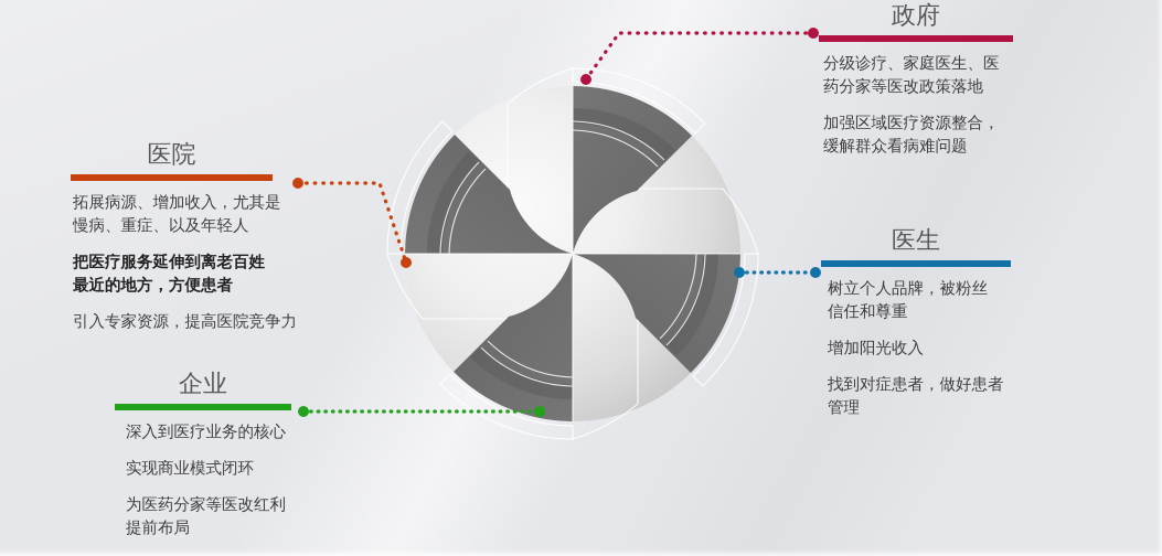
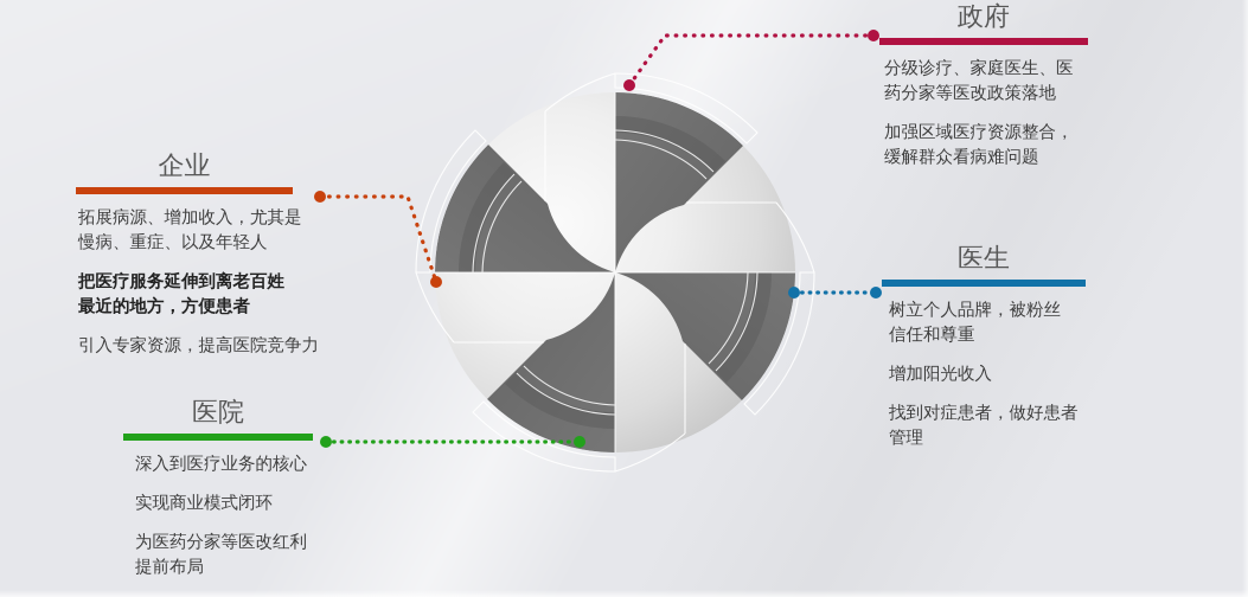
  政府
  分级诊疗、家庭医生、医
  药分家等医改政策落地
  加强区域医疗资源整合，
  缓解群众看病难问题
- 医院
+ 企业
  拓展病源、增加收入，尤其是
  慢病、重症、以及年轻人
  把医疗服务延伸到离老百姓
  最近的地方，方便患者
  引入专家资源，提高医院竞争力
  医生
  树立个人品牌，被粉丝
  信任和尊重
  增加阳光收入
  找到对症患者，做好患者
  管理
- 企业
+ 医院
  深入到医疗业务的核心
  实现商业模式闭环
  为医药分家等医改红利
  提前布局
